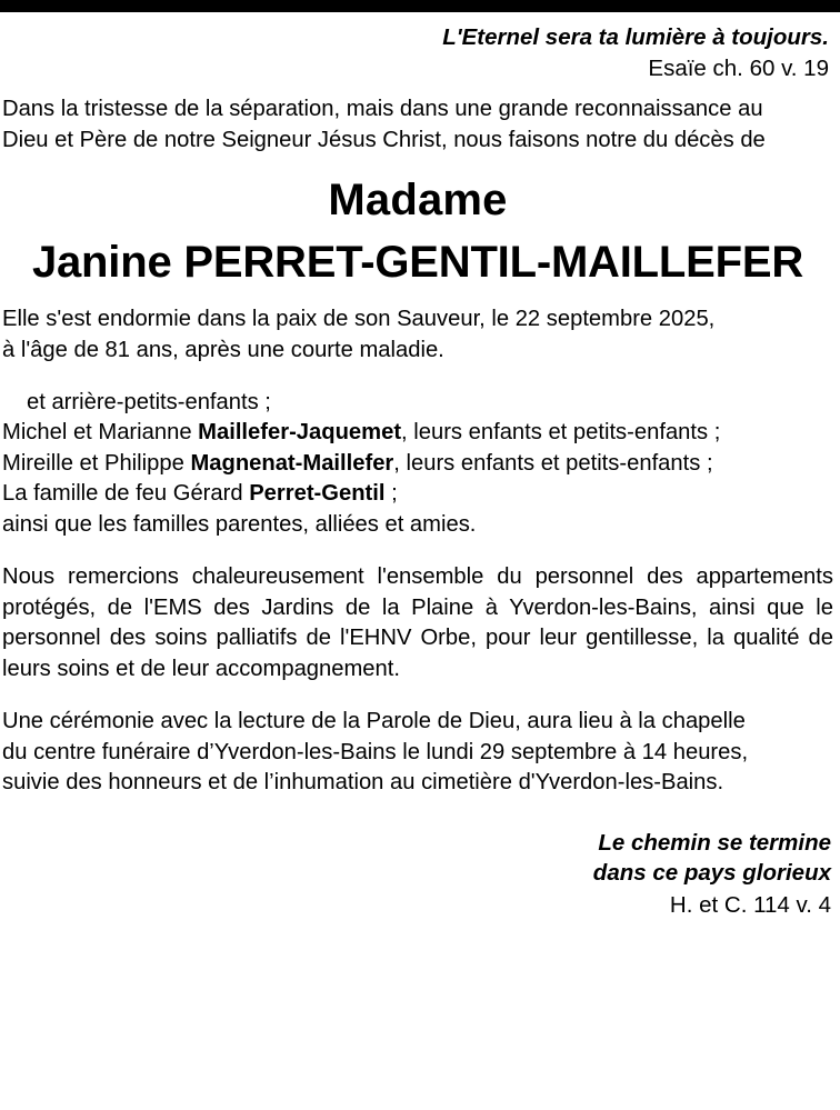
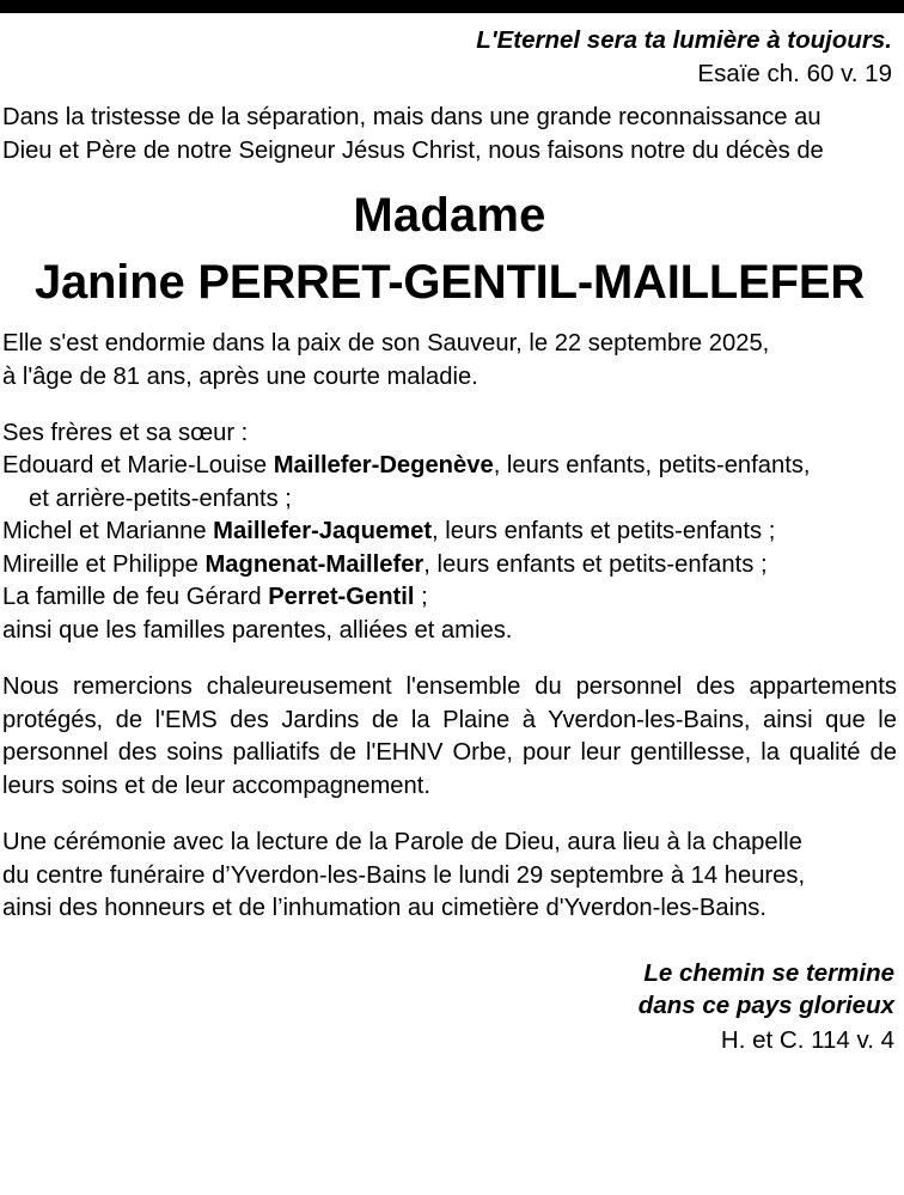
  L'Eternel sera ta lumière à toujours.
  Esaïe ch. 60 v. 19
  Dans la tristesse de la séparation, mais dans une grande reconnaissance au
  Dieu et Père de notre Seigneur Jésus Christ, nous faisons notre du décès de
  Madame
  Janine PERRET-GENTIL-MAILLEFER
  Elle s'est endormie dans la paix de son Sauveur, le 22 septembre 2025,
  à l'âge de 81 ans, après une courte maladie.
+ Ses frères et sa sœur :
+ Edouard et Marie-Louise Maillefer-Degenève, leurs enfants, petits-enfants,
  et arrière-petits-enfants ;
  Michel et Marianne Maillefer-Jaquemet, leurs enfants et petits-enfants ;
  Mireille et Philippe Magnenat-Maillefer, leurs enfants et petits-enfants ;
  La famille de feu Gérard Perret-Gentil ;
  ainsi que les familles parentes, alliées et amies.
  Nous remercions chaleureusement l'ensemble du personnel des appartements protégés, de l'EMS des Jardins de la Plaine à Yverdon-les-Bains, ainsi que le personnel des soins palliatifs de l'EHNV Orbe, pour leur gentillesse, la qualité de leurs soins et de leur accompagnement.
  Une cérémonie avec la lecture de la Parole de Dieu, aura lieu à la chapelle
  du centre funéraire d’Yverdon-les-Bains le lundi 29 septembre à 14 heures,
- suivie des honneurs et de l’inhumation au cimetière d'Yverdon-les-Bains.
+ ainsi des honneurs et de l’inhumation au cimetière d'Yverdon-les-Bains.
  Le chemin se termine
  dans ce pays glorieux
  H. et C. 114 v. 4
